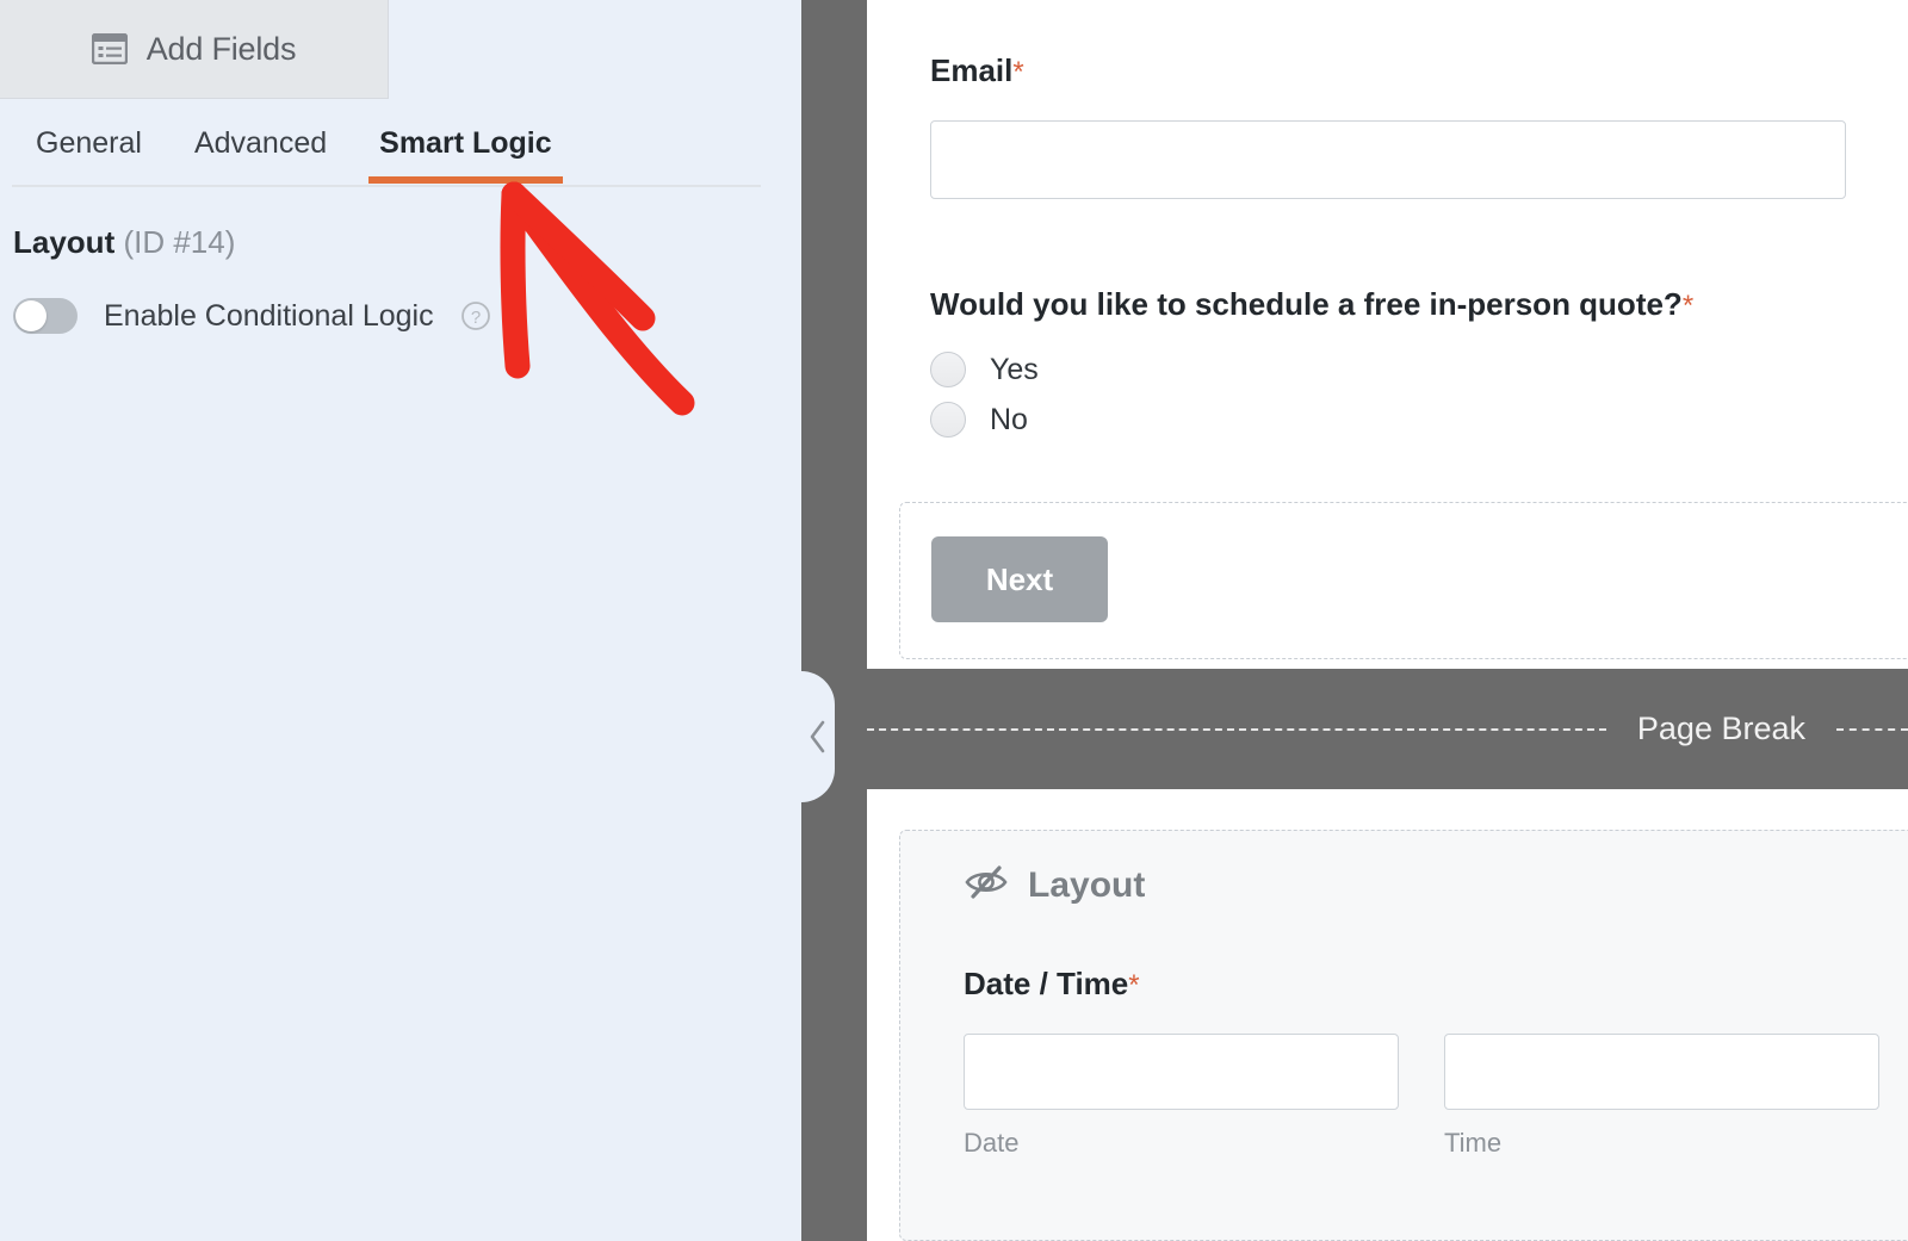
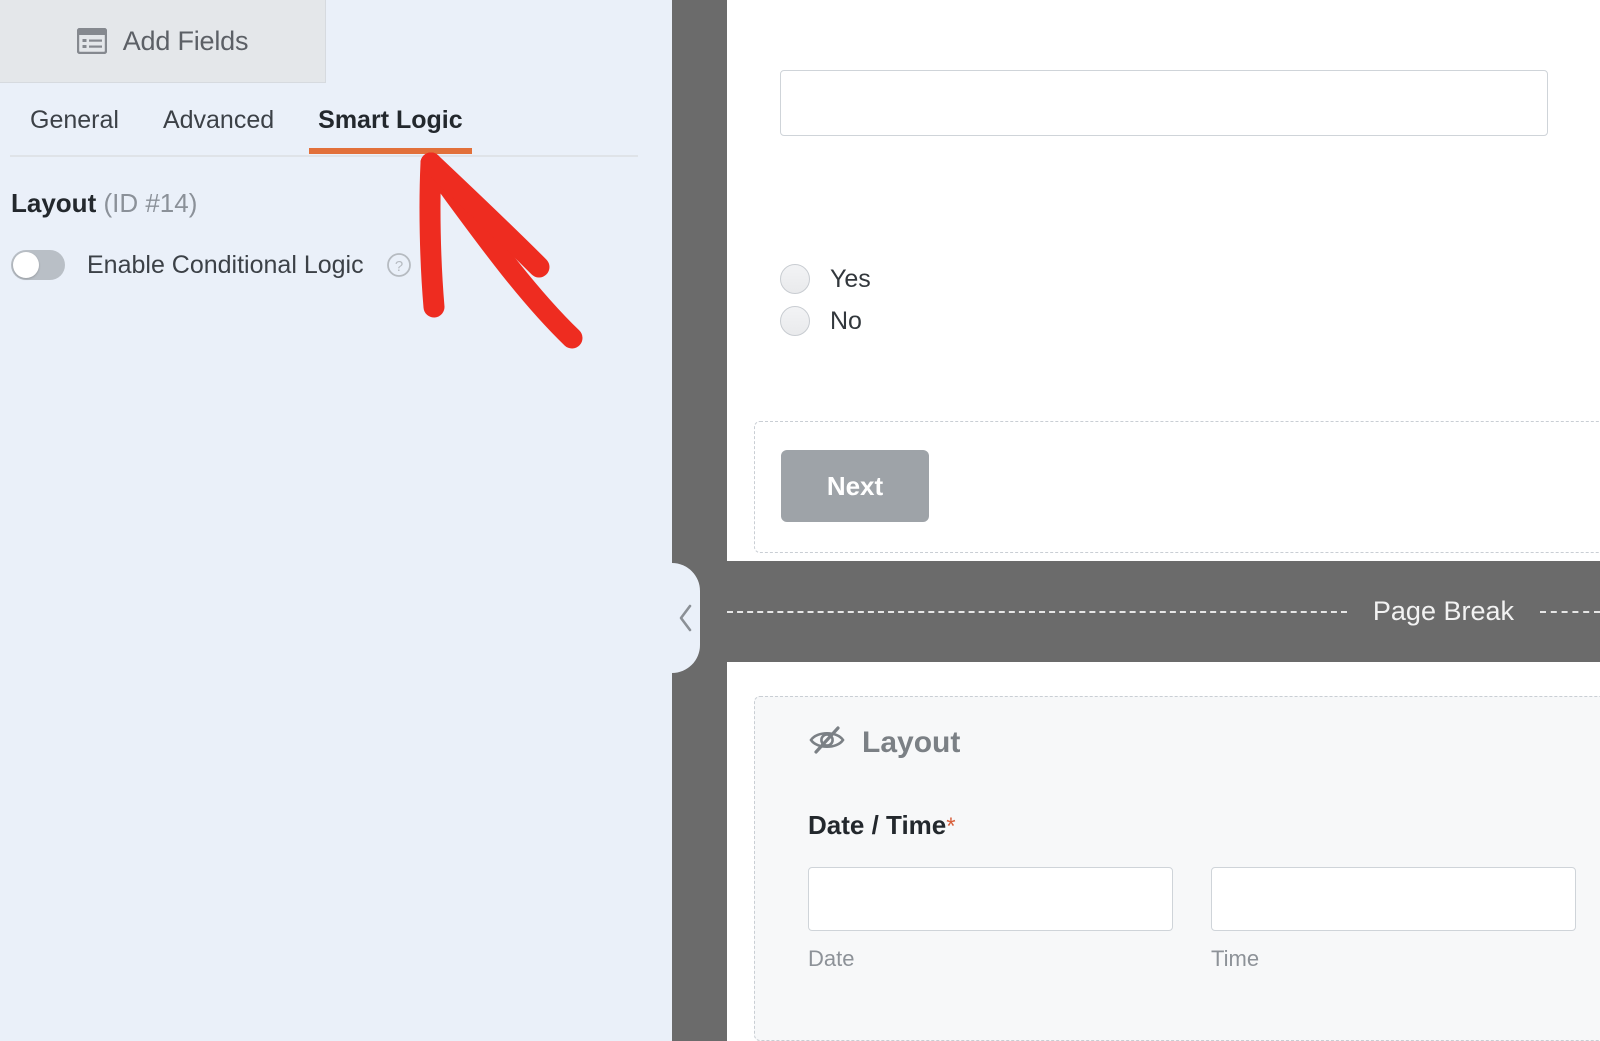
  Add Fields
  General
  Advanced
  Smart Logic
  Layout (ID #14)
  Enable Conditional Logic
  ?
- Email*
- Would you like to schedule a free in-person quote?*
  Yes
  No
  Next
  Layout
  Date / Time*
  Date
  Time
  Page Break
